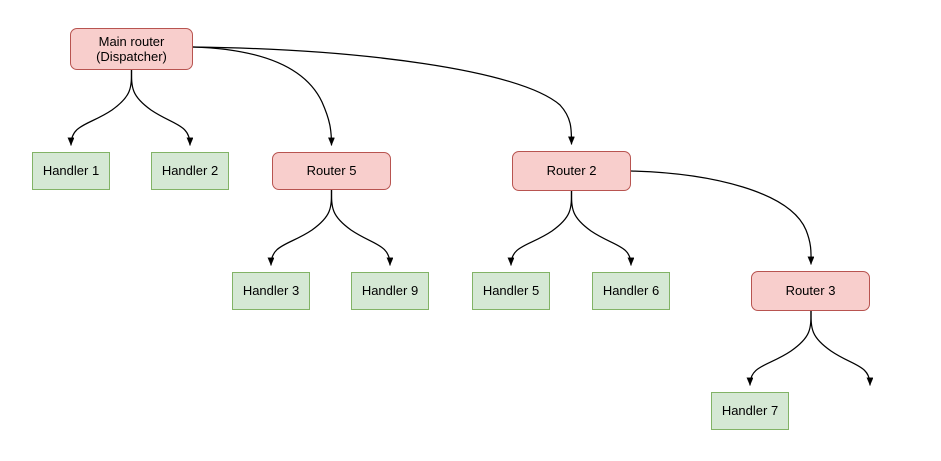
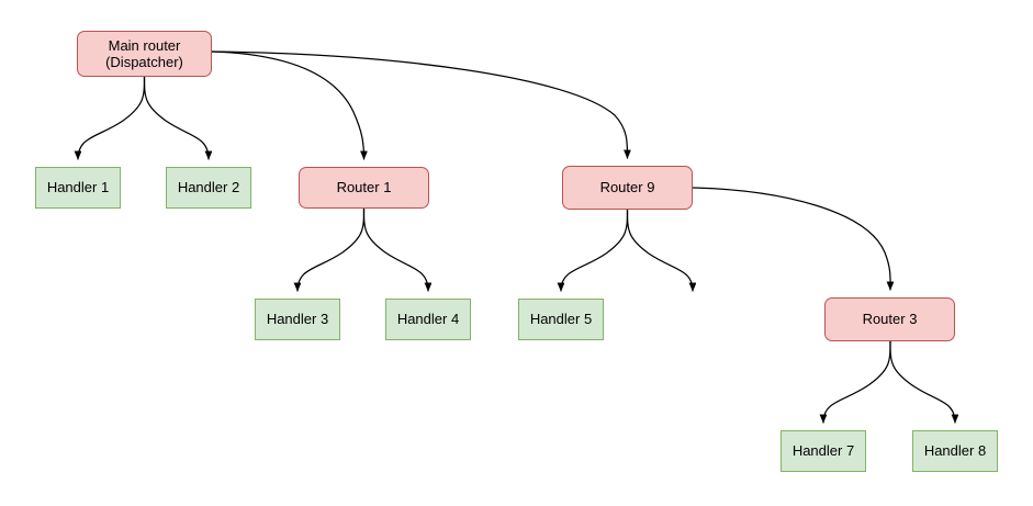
  Main router
  (Dispatcher)
  Handler 1
  Handler 2
- Router 5
+ Router 1
- Router 2
+ Router 9
  Handler 3
- Handler 9
+ Handler 4
  Handler 5
- Handler 6
  Router 3
  Handler 7
+ Handler 8
